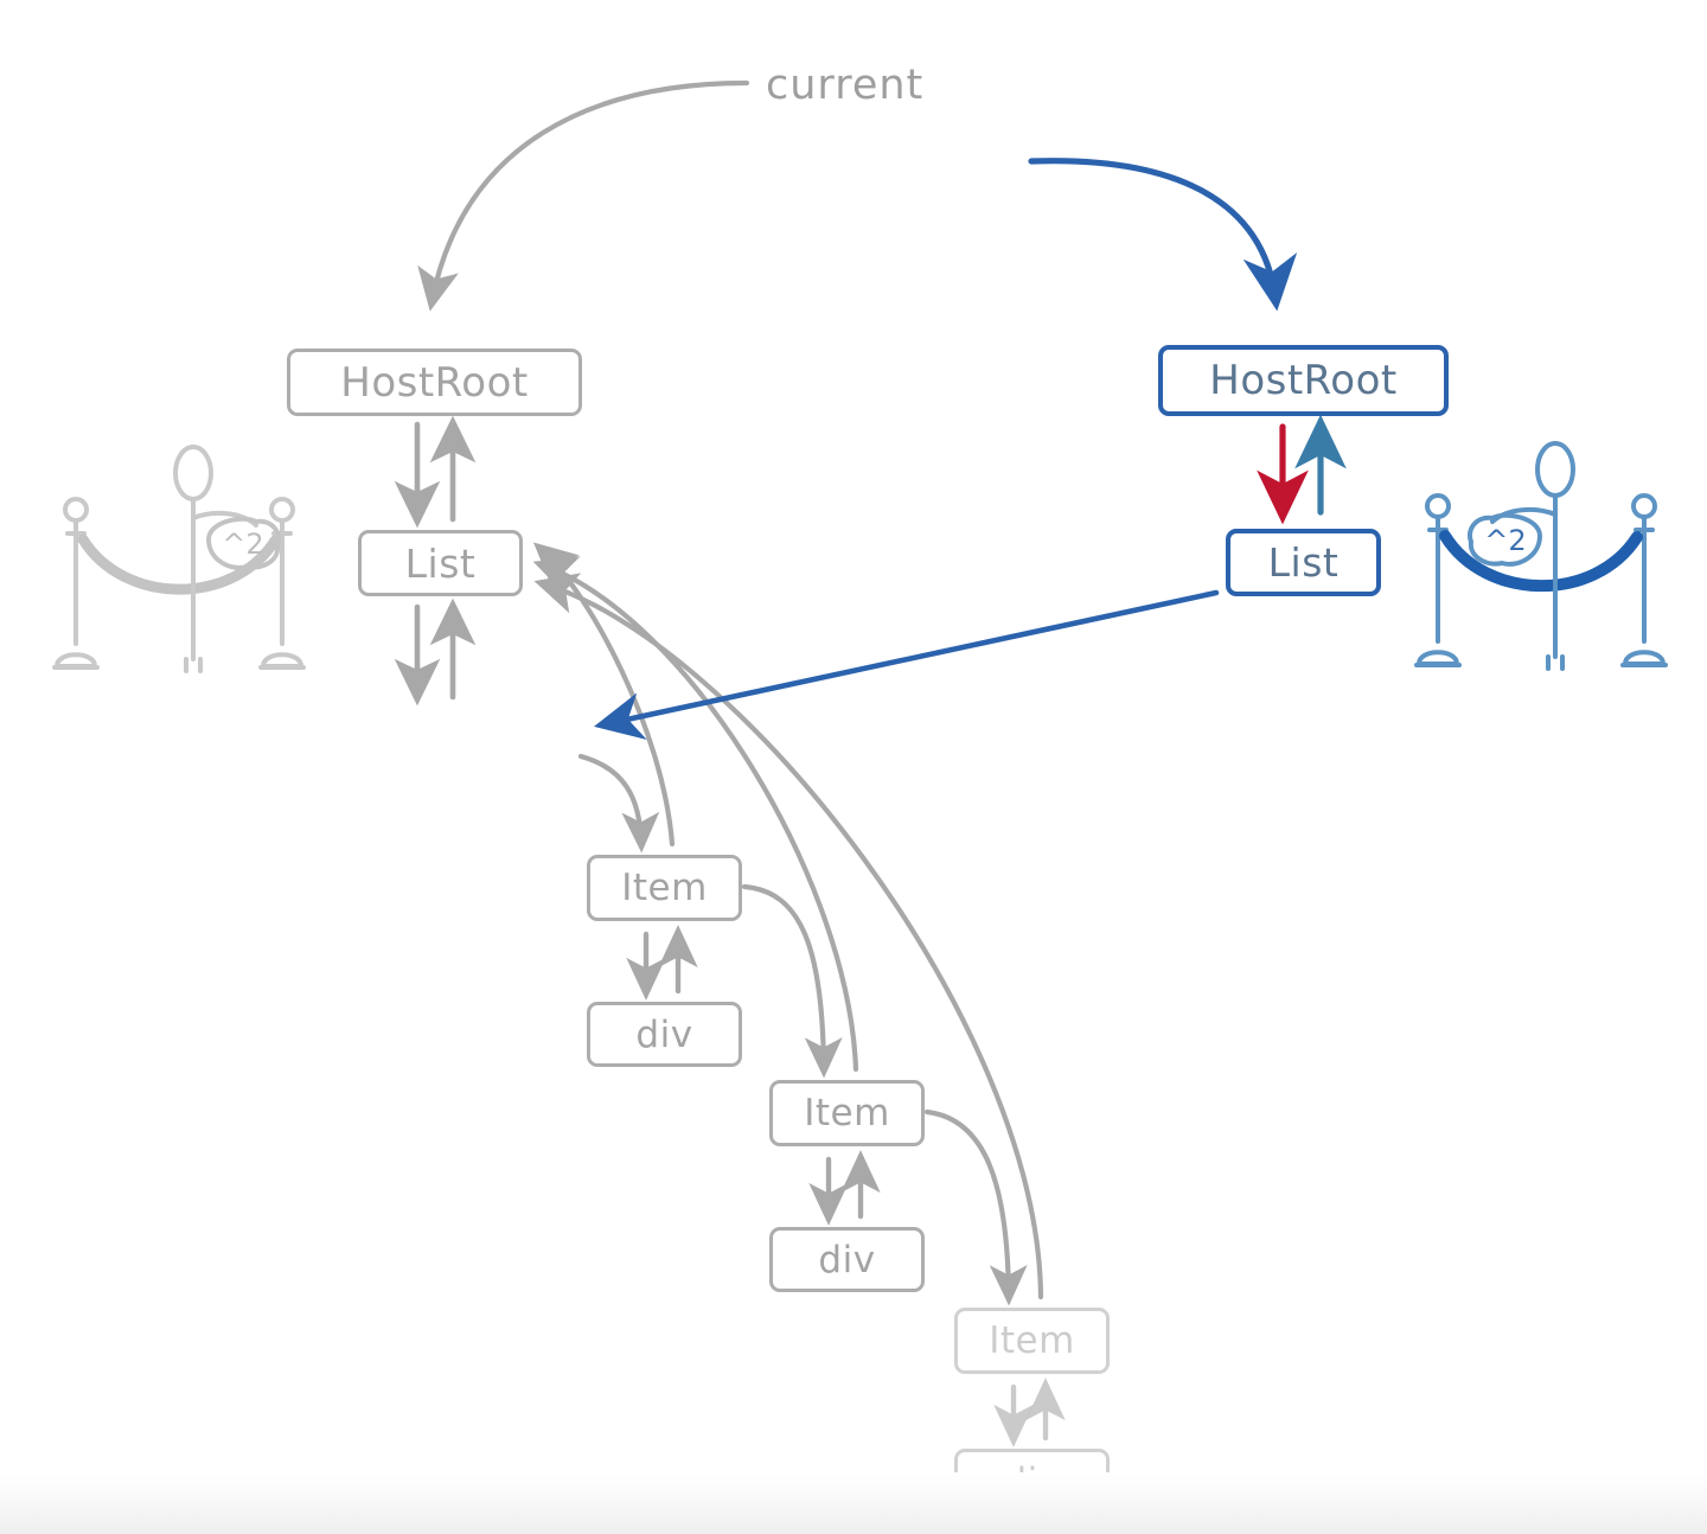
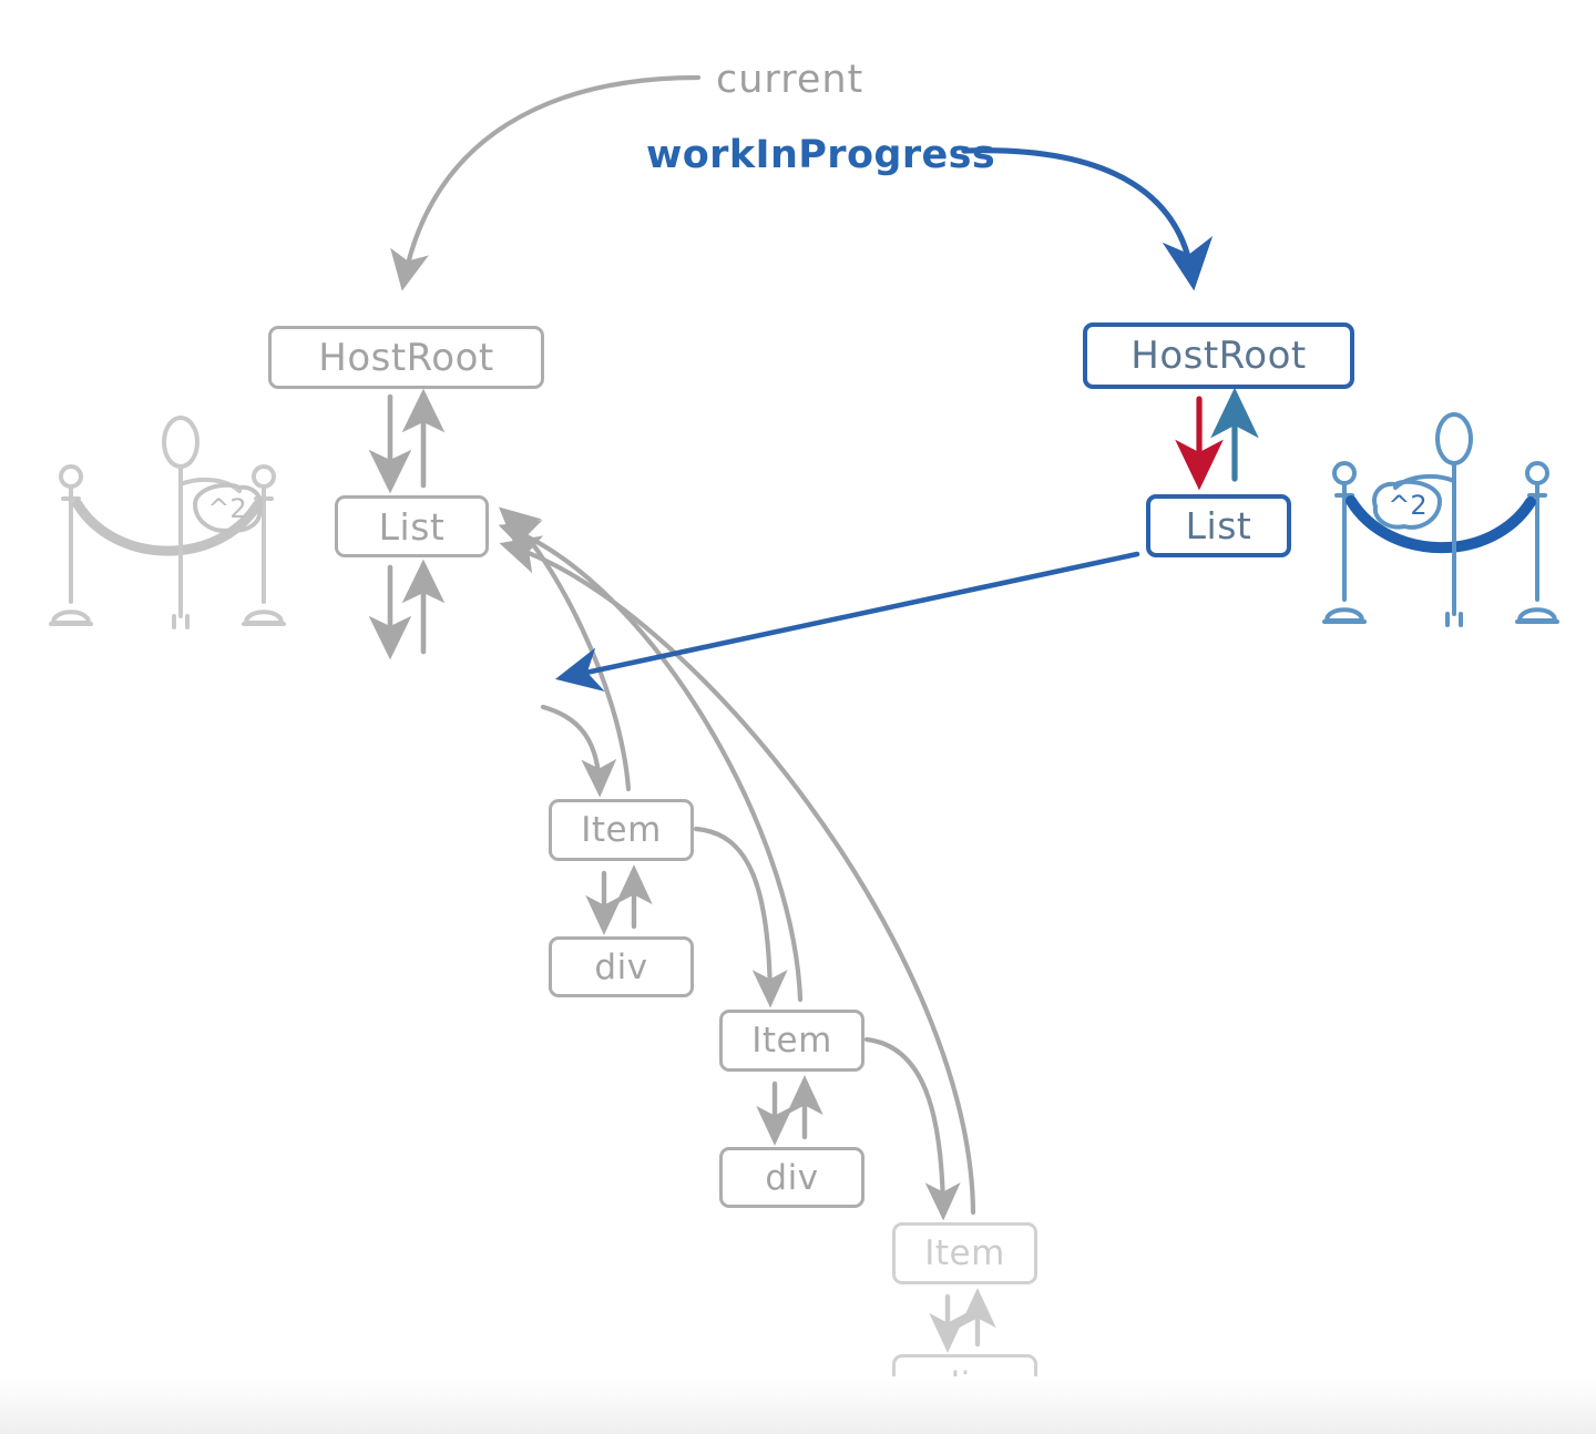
  ^2
  ^2
  current
+ workInProgress
  HostRoot
  List
  Item
  div
  Item
  div
  Item
  HostRoot
  List
